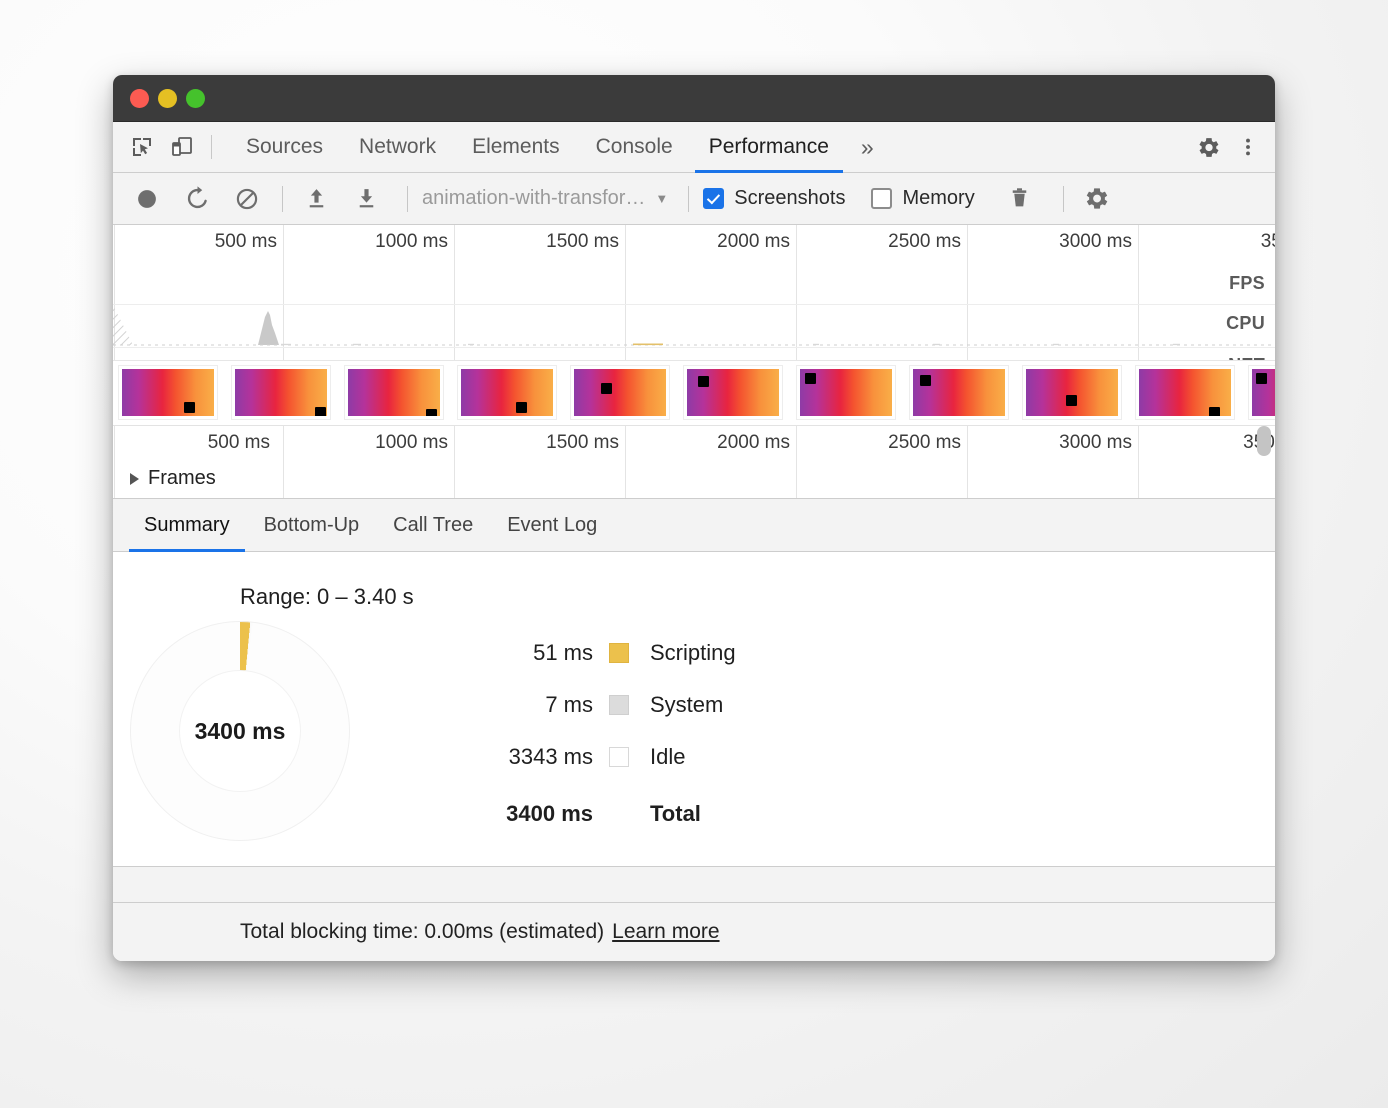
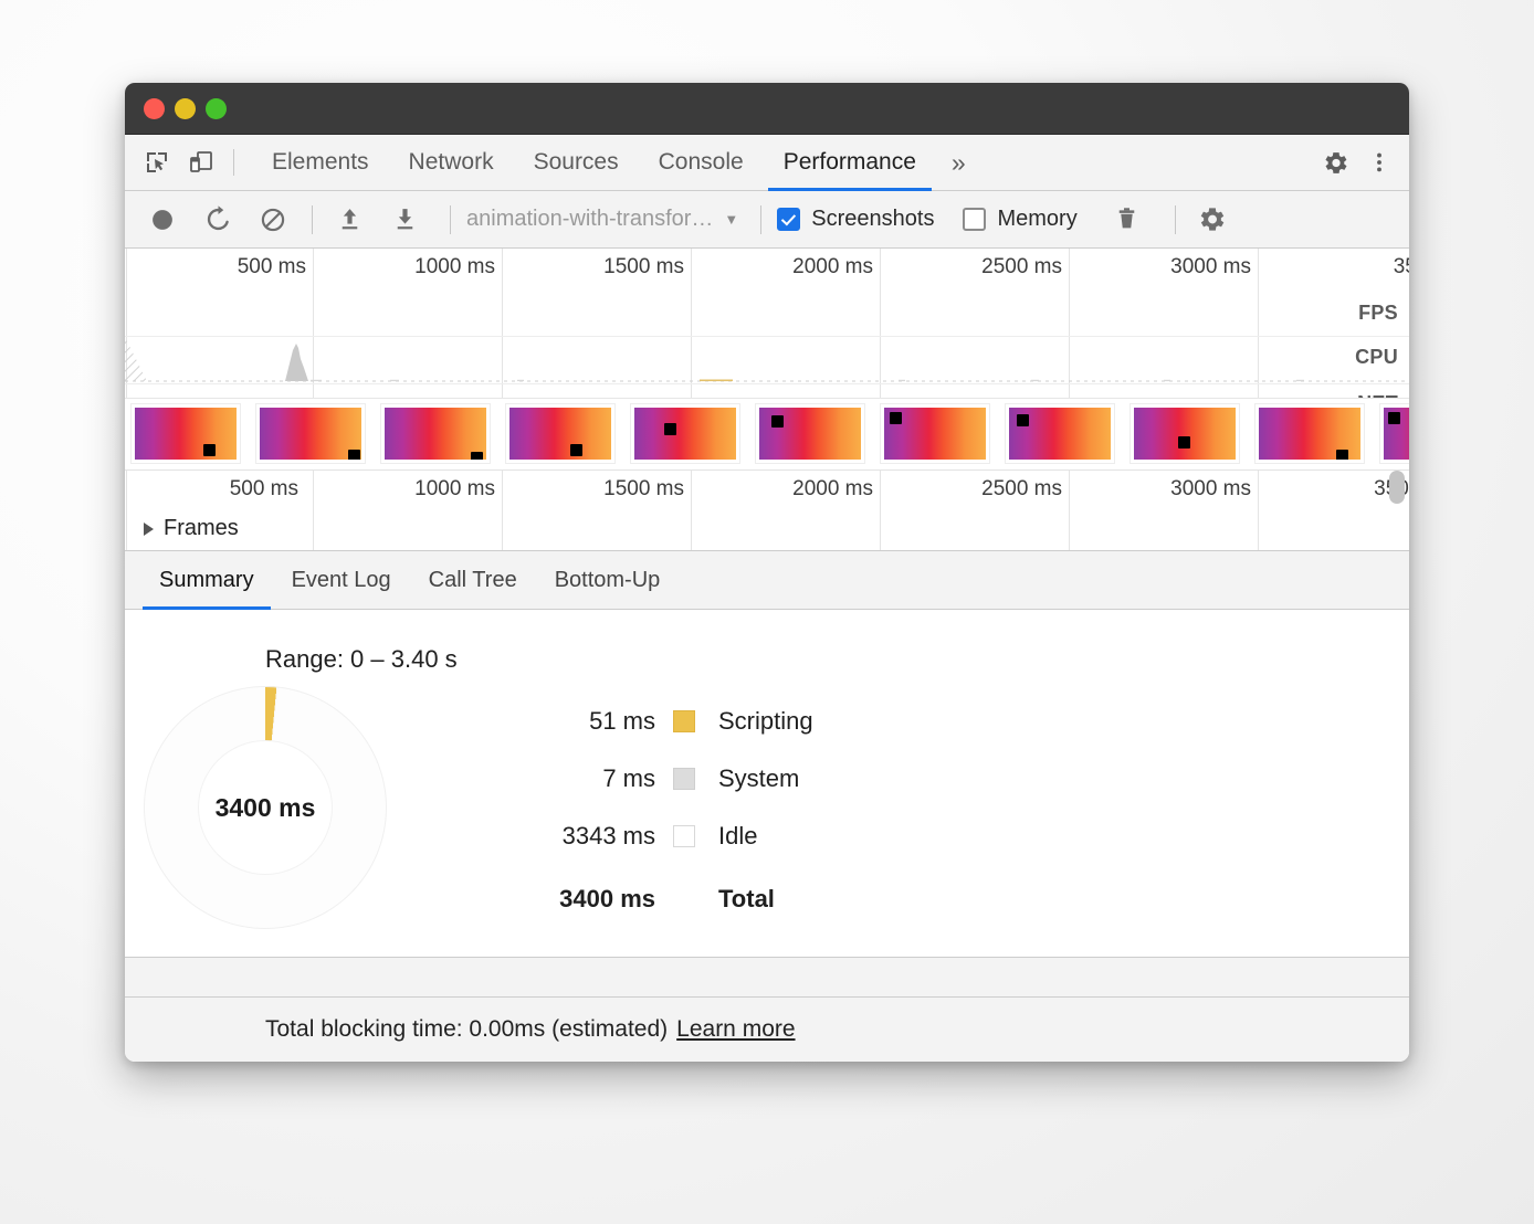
- Sources
+ Elements
  Network
- Elements
+ Sources
  Console
  Performance
  »
  animation-with-transfor…
  ▼
  Screenshots
  Memory
  500 ms
  1000 ms
  1500 ms
  2000 ms
  2500 ms
  3000 ms
  FPS
  CPU
  500 ms
  1000 ms
  1500 ms
  2000 ms
  2500 ms
  3000 ms
  Frames
  Summary
- Bottom-Up
+ Event Log
  Call Tree
- Event Log
+ Bottom-Up
  Range: 0 – 3.40 s
  3400 ms
  51 ms
  Scripting
  7 ms
  System
  3343 ms
  Idle
  3400 ms
  Total
  Total blocking time: 0.00ms (estimated)
  Learn more
